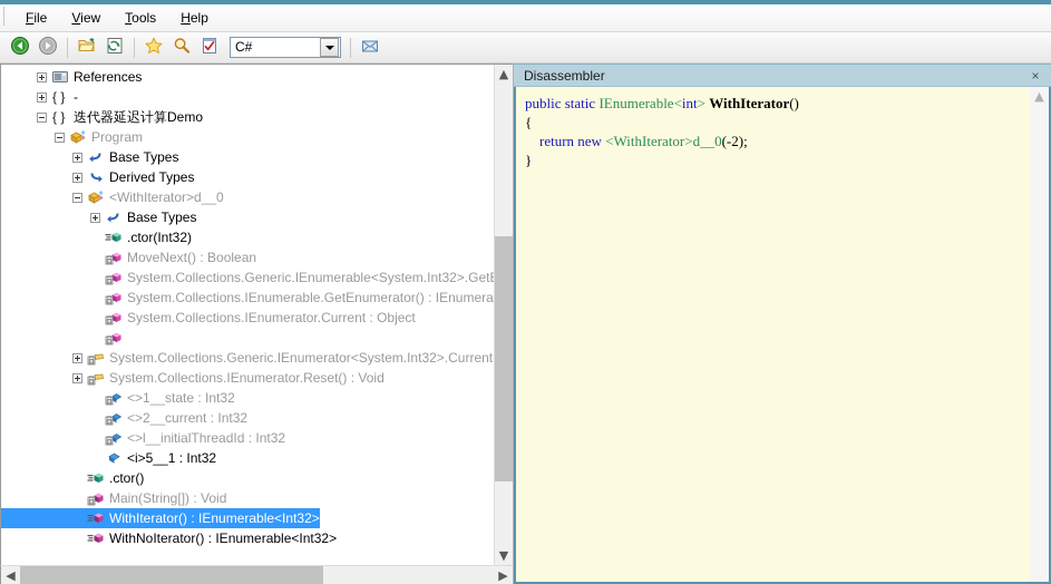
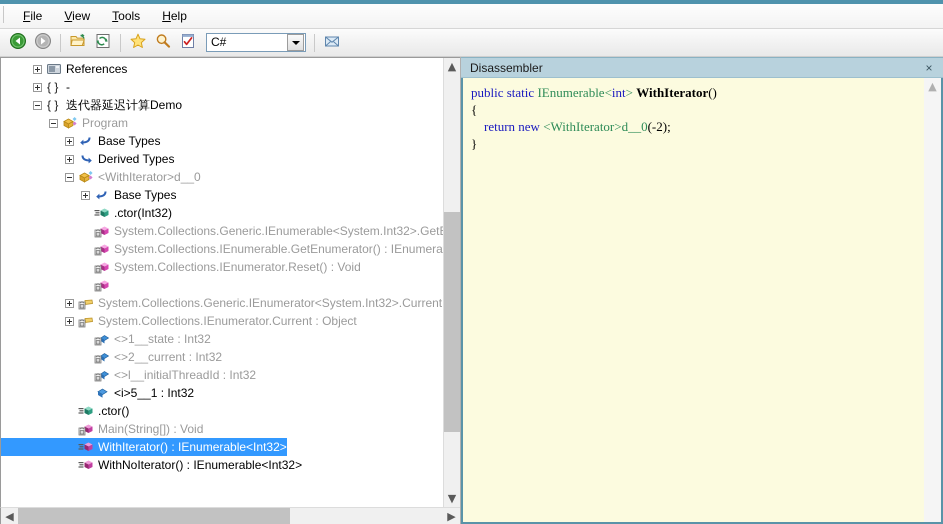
  File
  View
  Tools
  Help
  C#
  References
  { }
  -
  { }
  迭代器延迟计算Demo
  Program
  Base Types
  Derived Types
  <WithIterator>d__0
  Base Types
  .ctor(Int32)
- MoveNext() : Boolean
  System.Collections.IEnumerable.GetEnumerator() : IEnumera
- System.Collections.IEnumerator.Current : Object
+ System.Collections.IEnumerator.Reset() : Void
  System.Collections.Generic.IEnumerator<System.Int32>.Current
- System.Collections.IEnumerator.Reset() : Void
+ System.Collections.IEnumerator.Current : Object
  <>1__state : Int32
  <>2__current : Int32
  <>l__initialThreadId : Int32
  <i>5__1 : Int32
  .ctor()
  Main(String[]) : Void
  WithIterator() : IEnumerable<Int32>
  WithNoIterator() : IEnumerable<Int32>
  ▲
  ▼
  ◀
  ▶
  Disassembler
  ×
  public static IEnumerable<int> WithIterator() { return new <WithIterator>d__0(-2); }
  ▲
